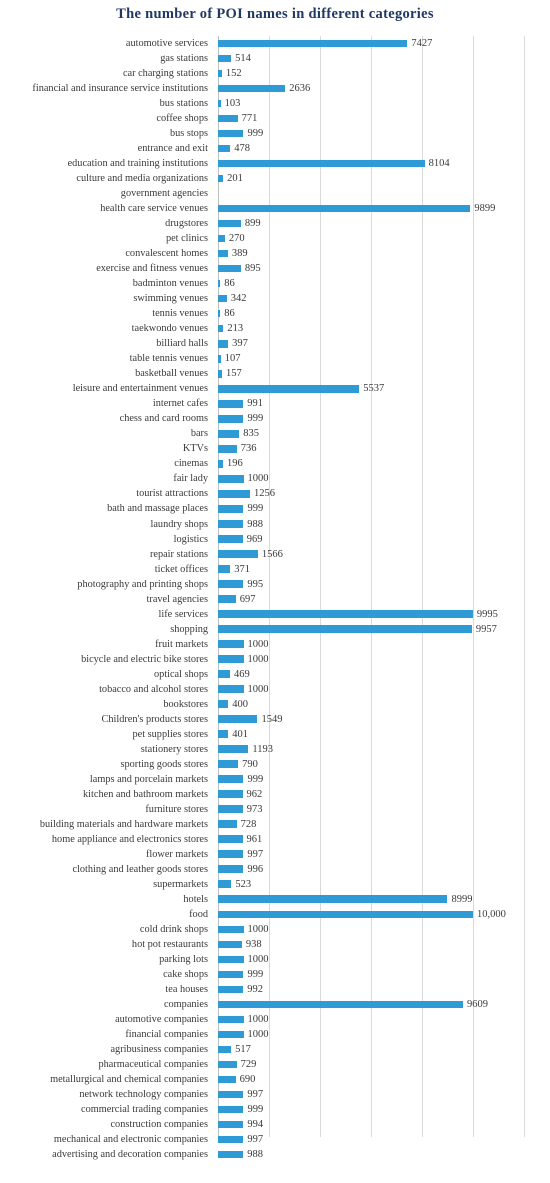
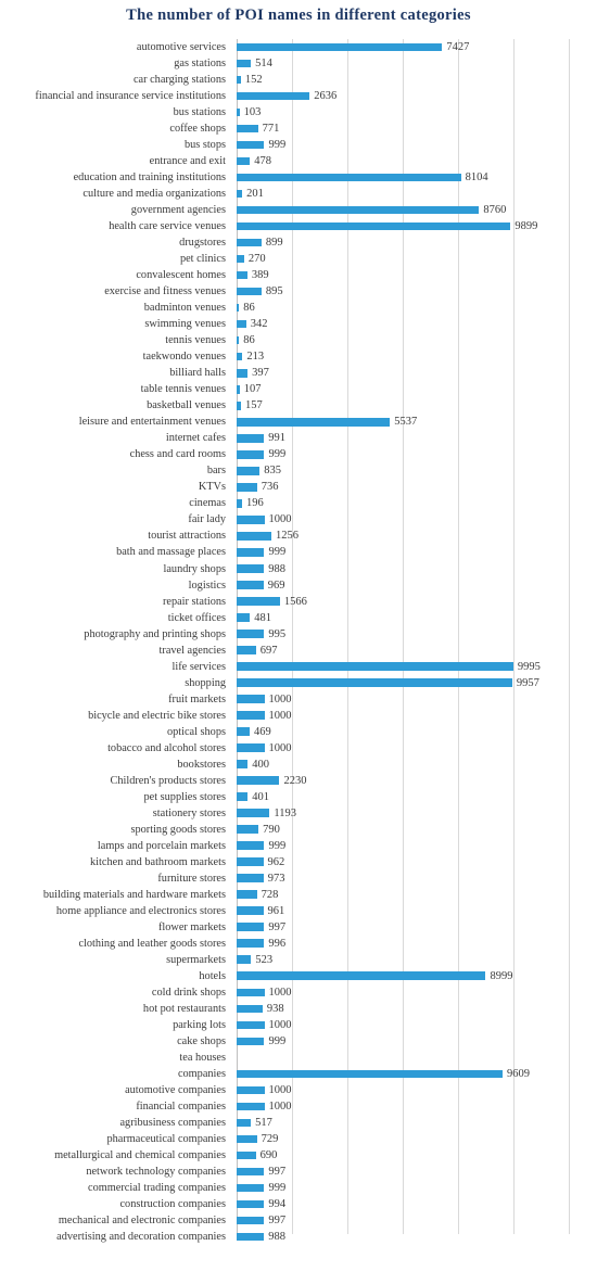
  The number of POI names in different categories
  automotive services
  7427
  gas stations
  514
  car charging stations
  152
  financial and insurance service institutions
  2636
  bus stations
  103
  coffee shops
  771
  bus stops
  999
  entrance and exit
  478
  education and training institutions
  8104
  culture and media organizations
  201
  government agencies
+ 8760
  health care service venues
  9899
  drugstores
  899
  pet clinics
  270
  convalescent homes
  389
  exercise and fitness venues
  895
  badminton venues
  86
  swimming venues
  342
  tennis venues
  86
  taekwondo venues
  213
  billiard halls
  397
  table tennis venues
  107
  basketball venues
  157
  leisure and entertainment venues
  5537
  internet cafes
  991
  chess and card rooms
  999
  bars
  835
  KTVs
  736
  cinemas
  196
  fair lady
  1000
  tourist attractions
  1256
  bath and massage places
  999
  laundry shops
  988
  logistics
  969
  repair stations
  1566
  ticket offices
- 371
+ 481
  photography and printing shops
  995
  travel agencies
  697
  life services
  9995
  shopping
  9957
  fruit markets
  1000
  bicycle and electric bike stores
  1000
  optical shops
  469
  tobacco and alcohol stores
  1000
  bookstores
  400
  Children's products stores
- 1549
+ 2230
  pet supplies stores
  401
  stationery stores
  1193
  sporting goods stores
  790
  lamps and porcelain markets
  999
  kitchen and bathroom markets
  962
  furniture stores
  973
  building materials and hardware markets
  728
  home appliance and electronics stores
  961
  flower markets
  997
  clothing and leather goods stores
  996
  supermarkets
  523
  hotels
  8999
- food
- 10,000
  cold drink shops
  1000
  hot pot restaurants
  938
  parking lots
  1000
  cake shops
  999
  tea houses
- 992
  companies
  9609
  automotive companies
  1000
  financial companies
  1000
  agribusiness companies
  517
  pharmaceutical companies
  729
  metallurgical and chemical companies
  690
  network technology companies
  997
  commercial trading companies
  999
  construction companies
  994
  mechanical and electronic companies
  997
  advertising and decoration companies
  988
